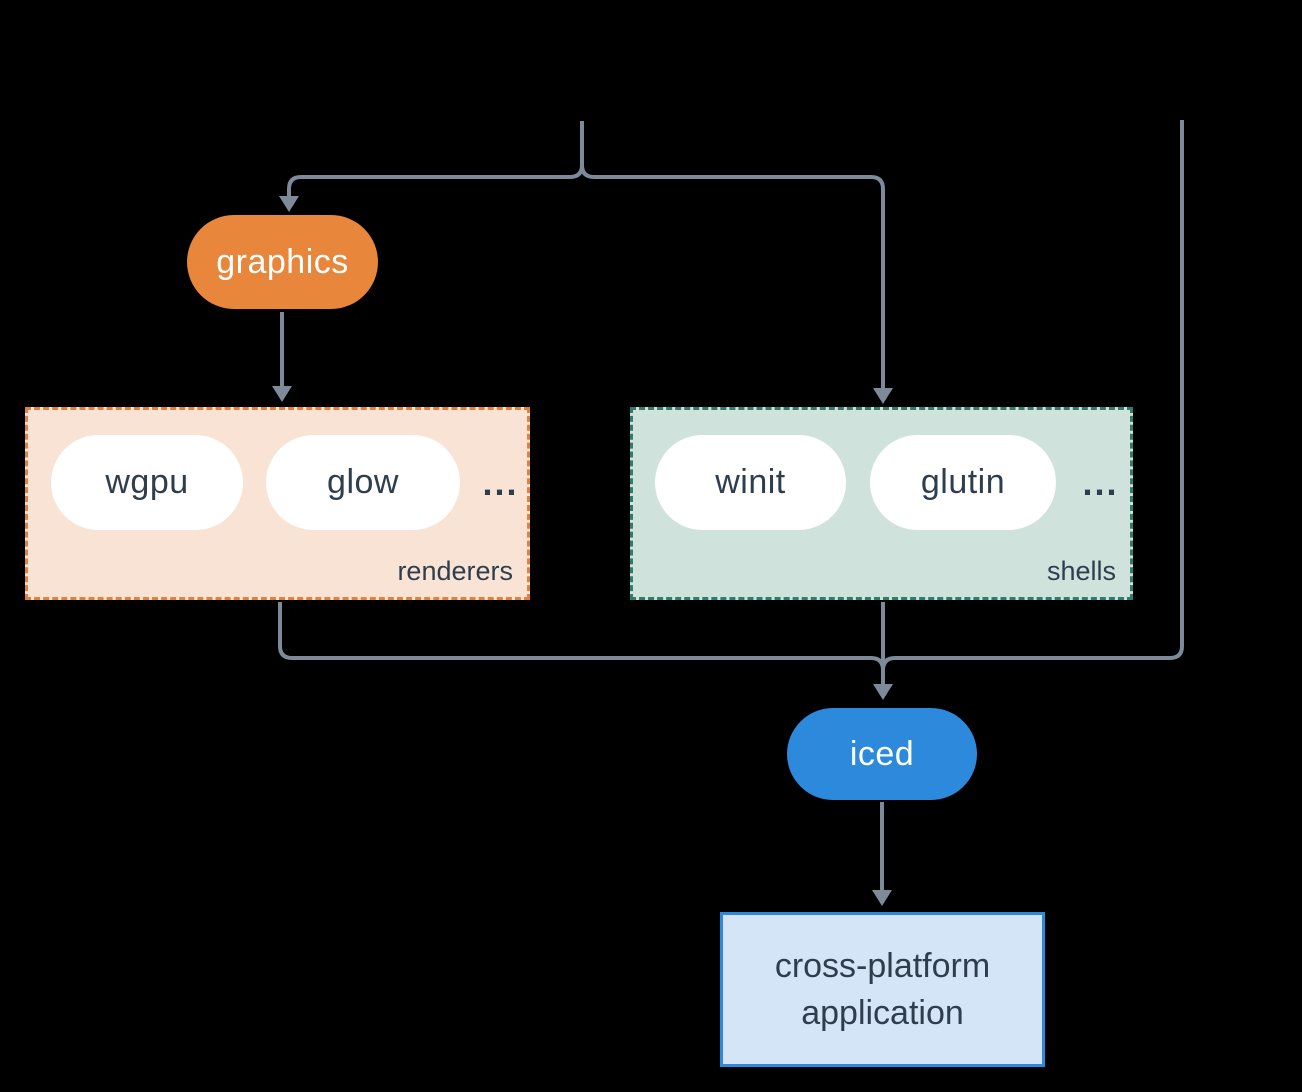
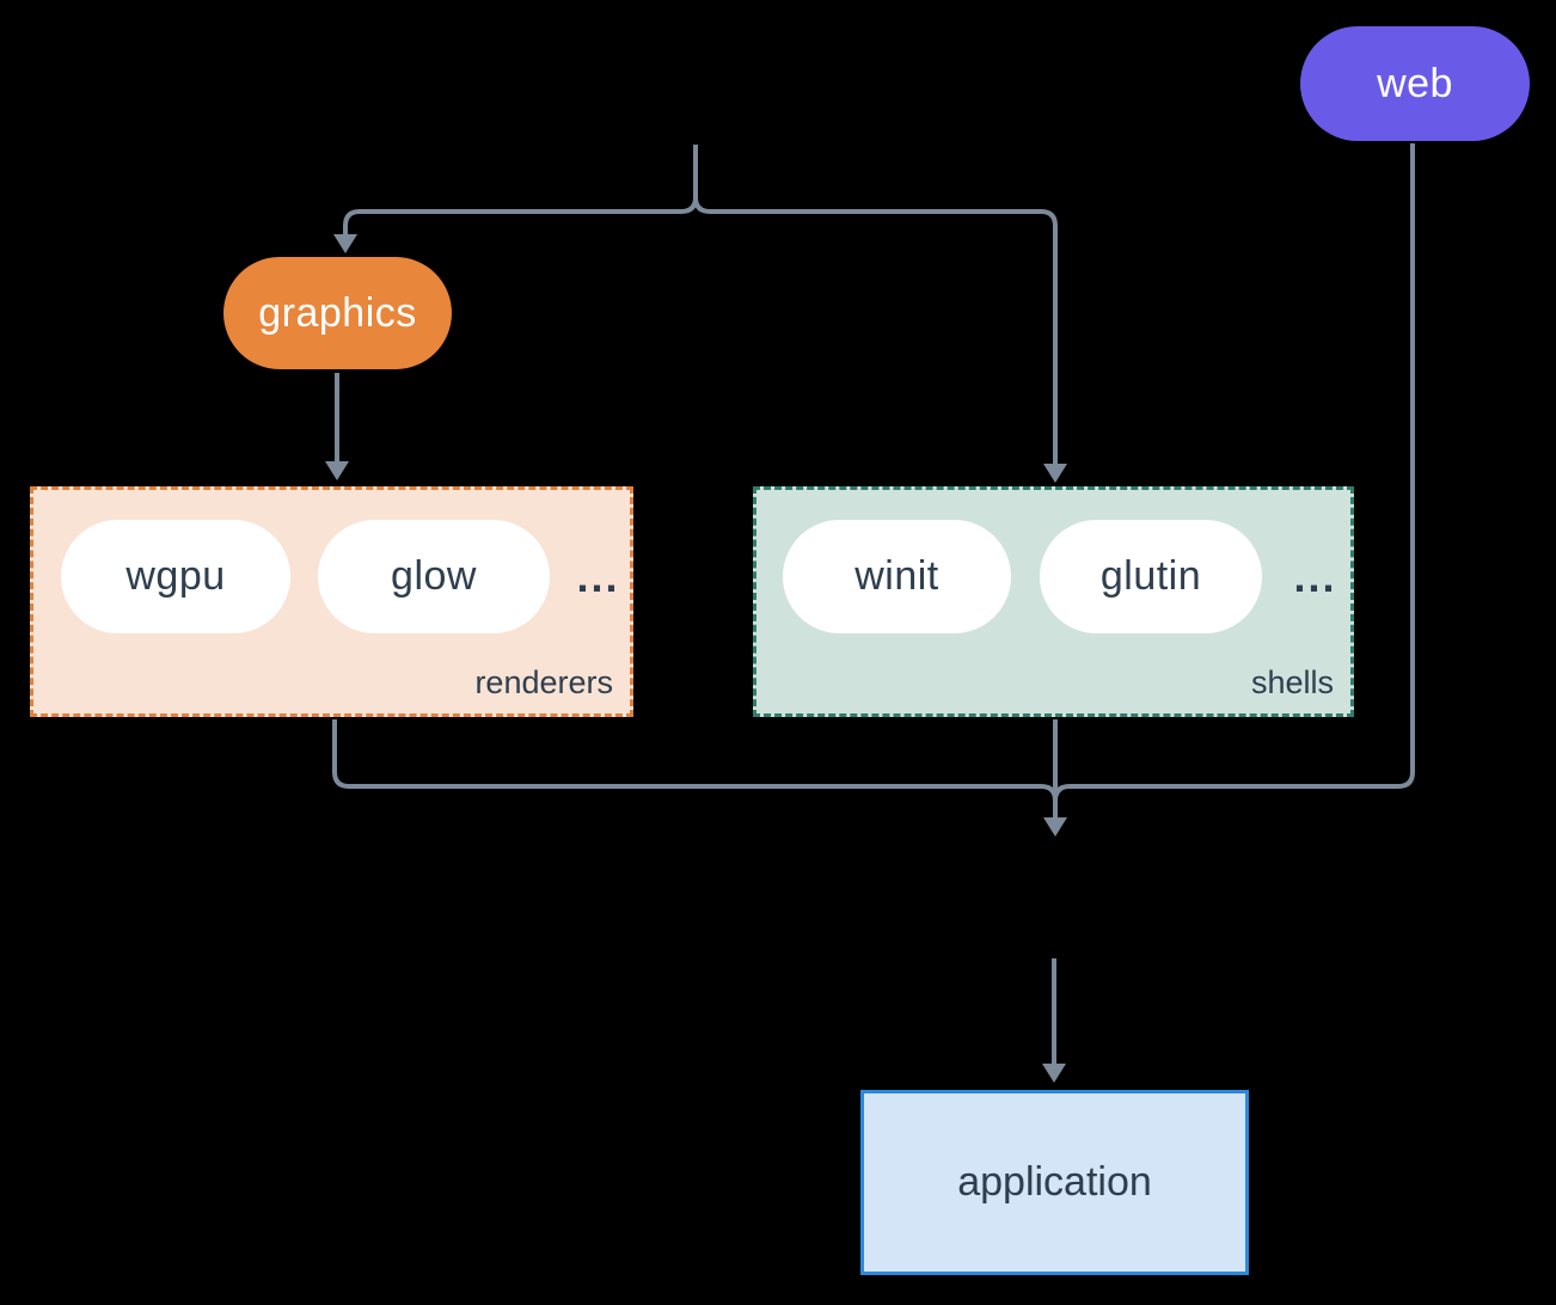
+ web
  graphics
  wgpu
  glow
  ...
  renderers
  winit
  glutin
  ...
  shells
- iced
- cross-platform
  application
